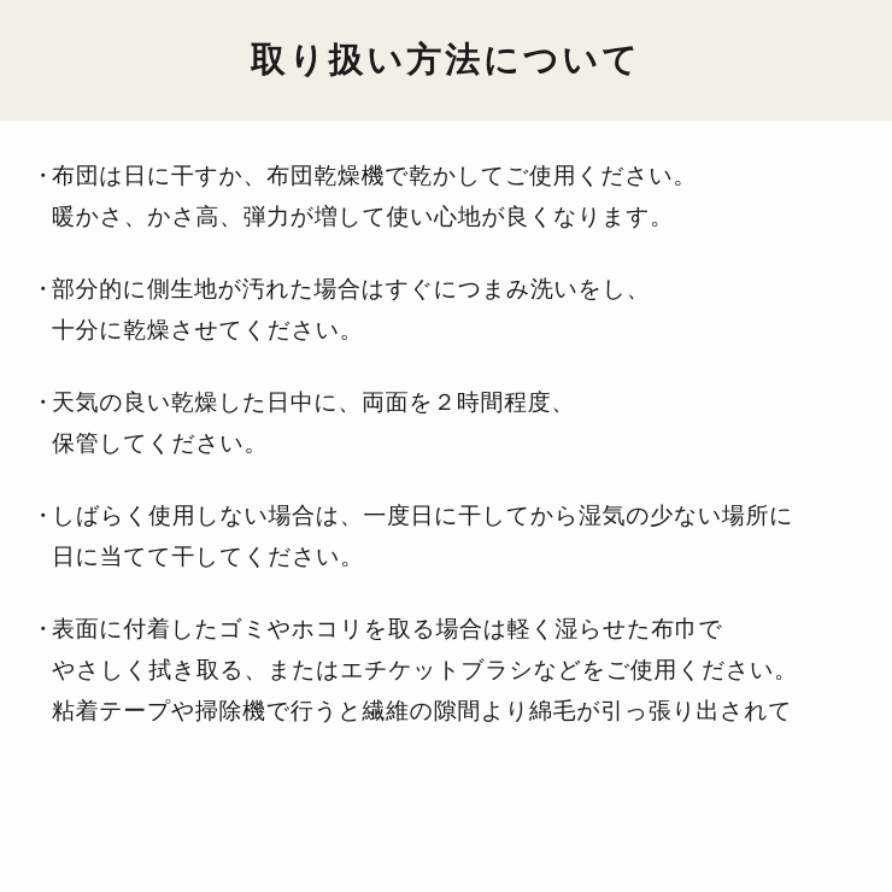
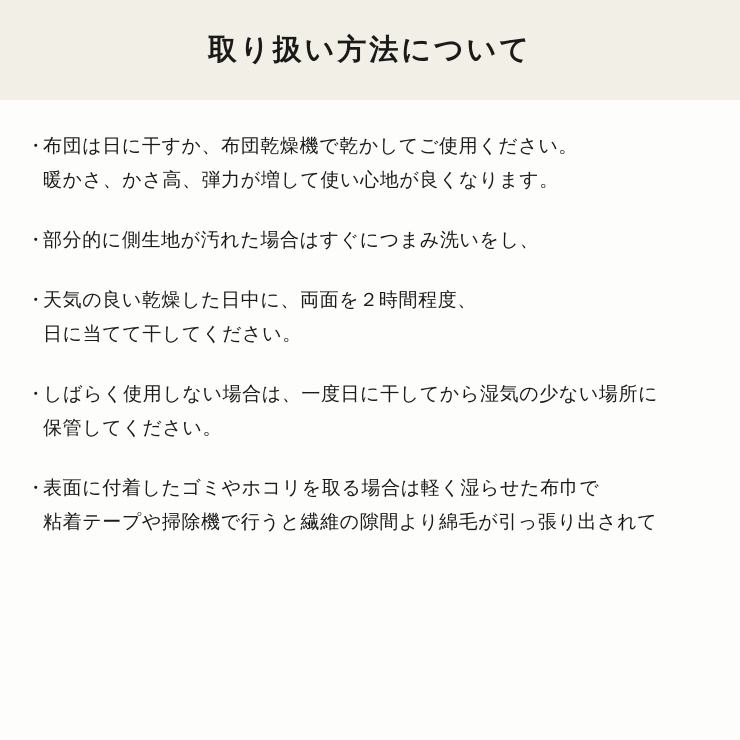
  取り扱い方法について
  ・
  布団は日に干すか、布団乾燥機で乾かしてご使用ください。
  暖かさ、かさ高、弾力が増して使い心地が良くなります。
  ・
  部分的に側生地が汚れた場合はすぐにつまみ洗いをし、
- 十分に乾燥させてください。
  ・
  天気の良い乾燥した日中に、両面を２時間程度、
- 保管してください。
+ 日に当てて干してください。
  ・
  しばらく使用しない場合は、一度日に干してから湿気の少ない場所に
- 日に当てて干してください。
+ 保管してください。
  ・
  表面に付着したゴミやホコリを取る場合は軽く湿らせた布巾で
- やさしく拭き取る、またはエチケットブラシなどをご使用ください。
  粘着テープや掃除機で行うと繊維の隙間より綿毛が引っ張り出されて
